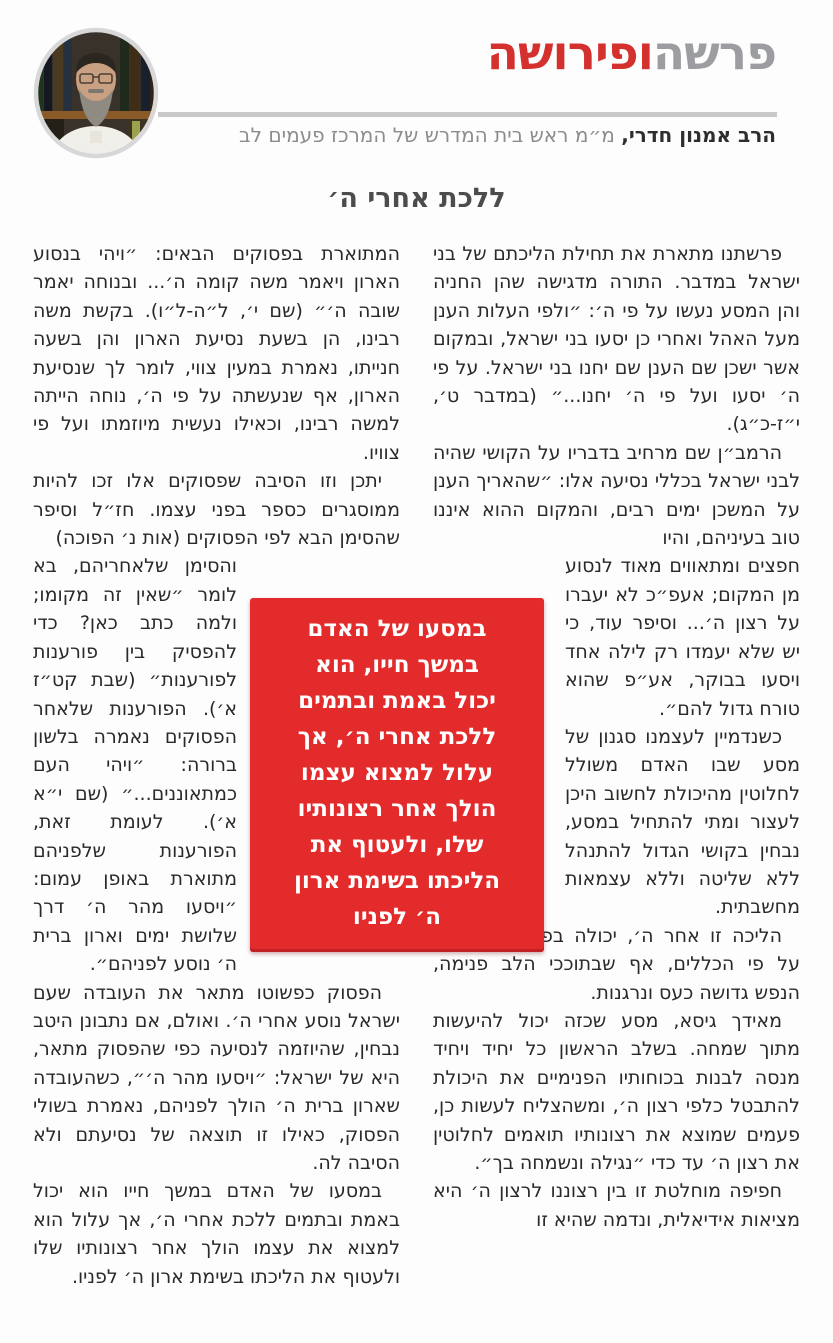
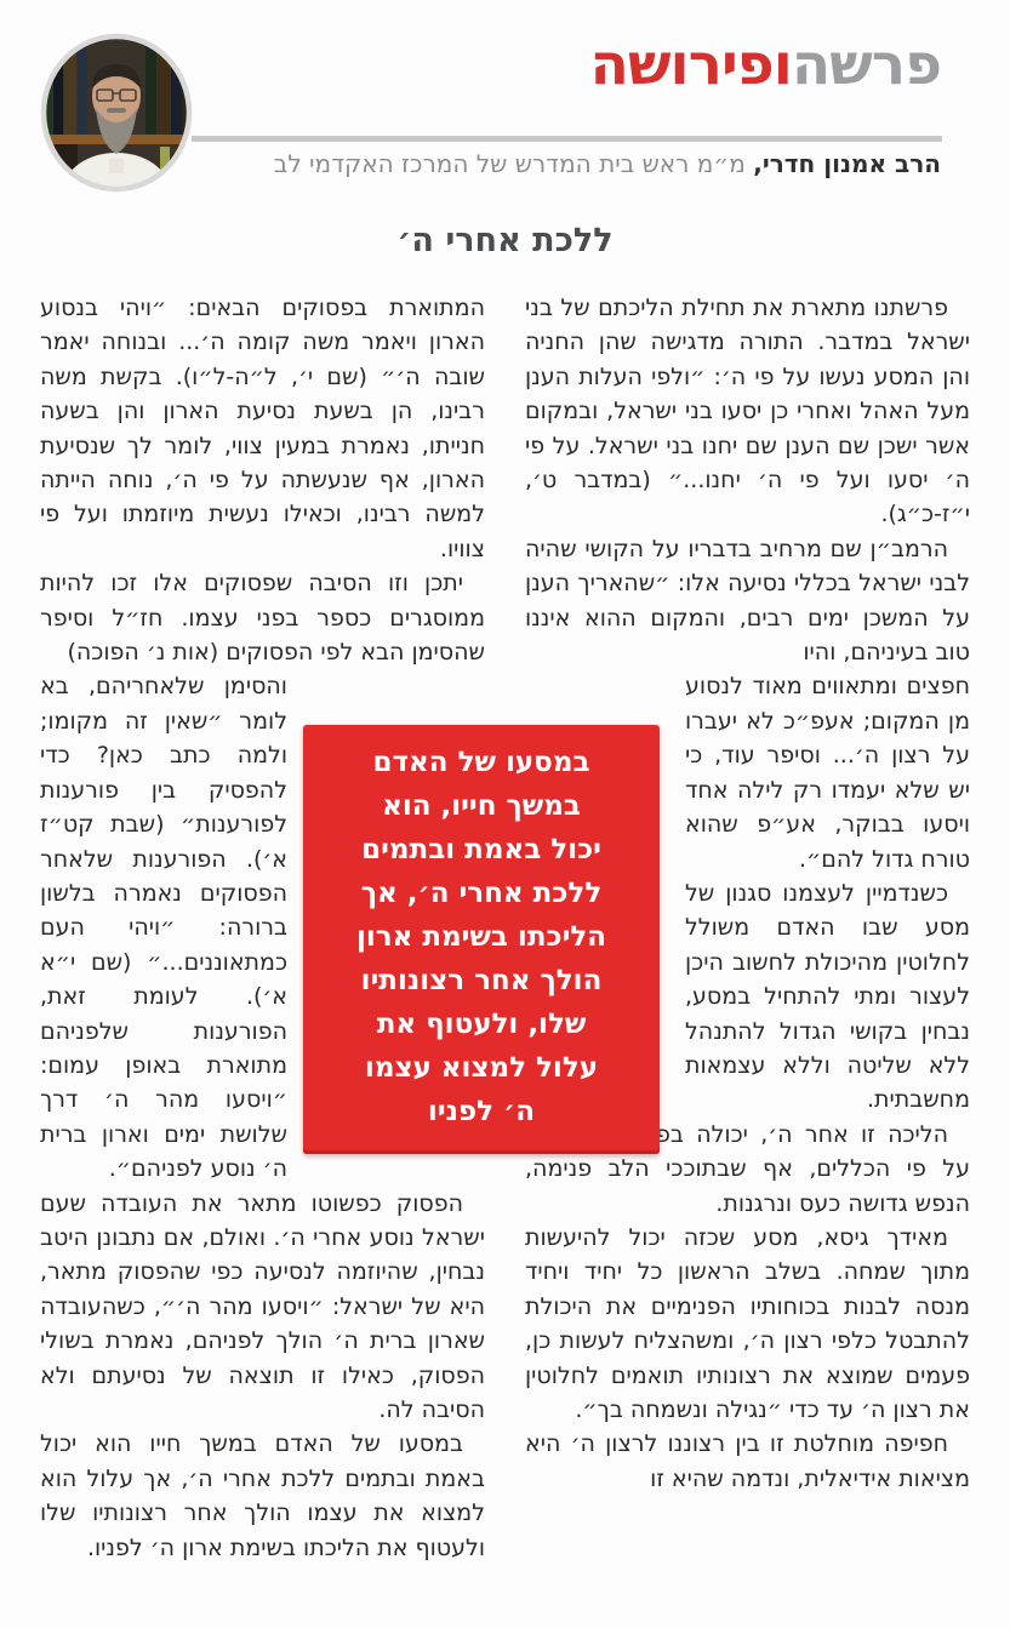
  פרשהופירושה
- הרב אמנון חדרי, מ״מ ראש בית המדרש של המרכז פעמים לב
+ הרב אמנון חדרי, מ״מ ראש בית המדרש של המרכז האקדמי לב
  ללכת אחרי ה׳
  פרשתנו מתארת את תחילת הליכתם של בני ישראל במדבר. התורה מדגישה שהן החניה והן המסע נעשו על פי ה׳: ״ולפי העלות הענן מעל האהל ואחרי כן יסעו בני ישראל, ובמקום אשר ישכן שם הענן שם יחנו בני ישראל. על פי ה׳ יסעו ועל פי ה׳ יחנו...״ (במדבר ט׳, י״ז-כ״ג).
  הרמב״ן שם מרחיב בדבריו על הקושי שהיה לבני ישראל בכללי נסיעה אלו: ״שהאריך הענן על המשכן ימים רבים, והמקום ההוא איננו טוב בעיניהם, והיו
  חפצים ומתאווים מאוד לנסוע מן המקום; אעפ״כ לא יעברו על רצון ה׳... וסיפר עוד, כי יש שלא יעמדו רק לילה אחד ויסעו בבוקר, אע״פ שהוא טורח גדול להם״.
  כשנדמיין לעצמנו סגנון של מסע שבו האדם משולל לחלוטין מהיכולת לחשוב היכן לעצור ומתי להתחיל במסע, נבחין בקושי הגדול להתנהל ללא שליטה וללא עצמאות מחשבתית.
  הליכה זו אחר ה׳, יכולה בפ על פי הכללים, אף שבתוככי הלב פנימה, הנפש גדושה כעס ונרגנות.
  מאידך גיסא, מסע שכזה יכול להיעשות מתוך שמחה. בשלב הראשון כל יחיד ויחיד מנסה לבנות בכוחותיו הפנימיים את היכולת להתבטל כלפי רצון ה׳, ומשהצליח לעשות כן, פעמים שמוצא את רצונותיו תואמים לחלוטין את רצון ה׳ עד כדי ״נגילה ונשמחה בך״.
  חפיפה מוחלטת זו בין רצוננו לרצון ה׳ היא מציאות אידיאלית, ונדמה שהיא זו
  המתוארת בפסוקים הבאים: ״ויהי בנסוע הארון ויאמר משה קומה ה׳... ובנוחה יאמר שובה ה׳״ (שם י׳, ל״ה-ל״ו). בקשת משה רבינו, הן בשעת נסיעת הארון והן בשעה חנייתו, נאמרת במעין צווי, לומר לך שנסיעת הארון, אף שנעשתה על פי ה׳, נוחה הייתה למשה רבינו, וכאילו נעשית מיוזמתו ועל פי צוויו.
  יתכן וזו הסיבה שפסוקים אלו זכו להיות ממוסגרים כספר בפני עצמו. חז״ל וסיפר שהסימן הבא לפי הפסוקים (אות נ׳ הפוכה)
  והסימן שלאחריהם, בא לומר ״שאין זה מקומו; ולמה כתב כאן? כדי להפסיק בין פורענות לפורענות״ (שבת קט״ז א׳). הפורענות שלאחר הפסוקים נאמרה בלשון ברורה: ״ויהי העם כמתאוננים...״ (שם י״א א׳). לעומת זאת, הפורענות שלפניהם מתוארת באופן עמום: ״ויסעו מהר ה׳ דרך שלושת ימים וארון ברית ה׳ נוסע לפניהם״.
  הפסוק כפשוטו מתאר את העובדה שעם ישראל נוסע אחרי ה׳. ואולם, אם נתבונן היטב נבחין, שהיוזמה לנסיעה כפי שהפסוק מתאר, היא של ישראל: ״ויסעו מהר ה׳״, כשהעובדה שארון ברית ה׳ הולך לפניהם, נאמרת בשולי הפסוק, כאילו זו תוצאה של נסיעתם ולא הסיבה לה.
  במסעו של האדם במשך חייו הוא יכול באמת ובתמים ללכת אחרי ה׳, אך עלול הוא למצוא את עצמו הולך אחר רצונותיו שלו ולעטוף את הליכתו בשימת ארון ה׳ לפניו.
  במסעו של האדם
  במשך חייו, הוא
  יכול באמת ובתמים
  ללכת אחרי ה׳, אך
- עלול למצוא עצמו
+ הליכתו בשימת ארון
  הולך אחר רצונותיו
  שלו, ולעטוף את
- הליכתו בשימת ארון
+ עלול למצוא עצמו
  ה׳ לפניו
